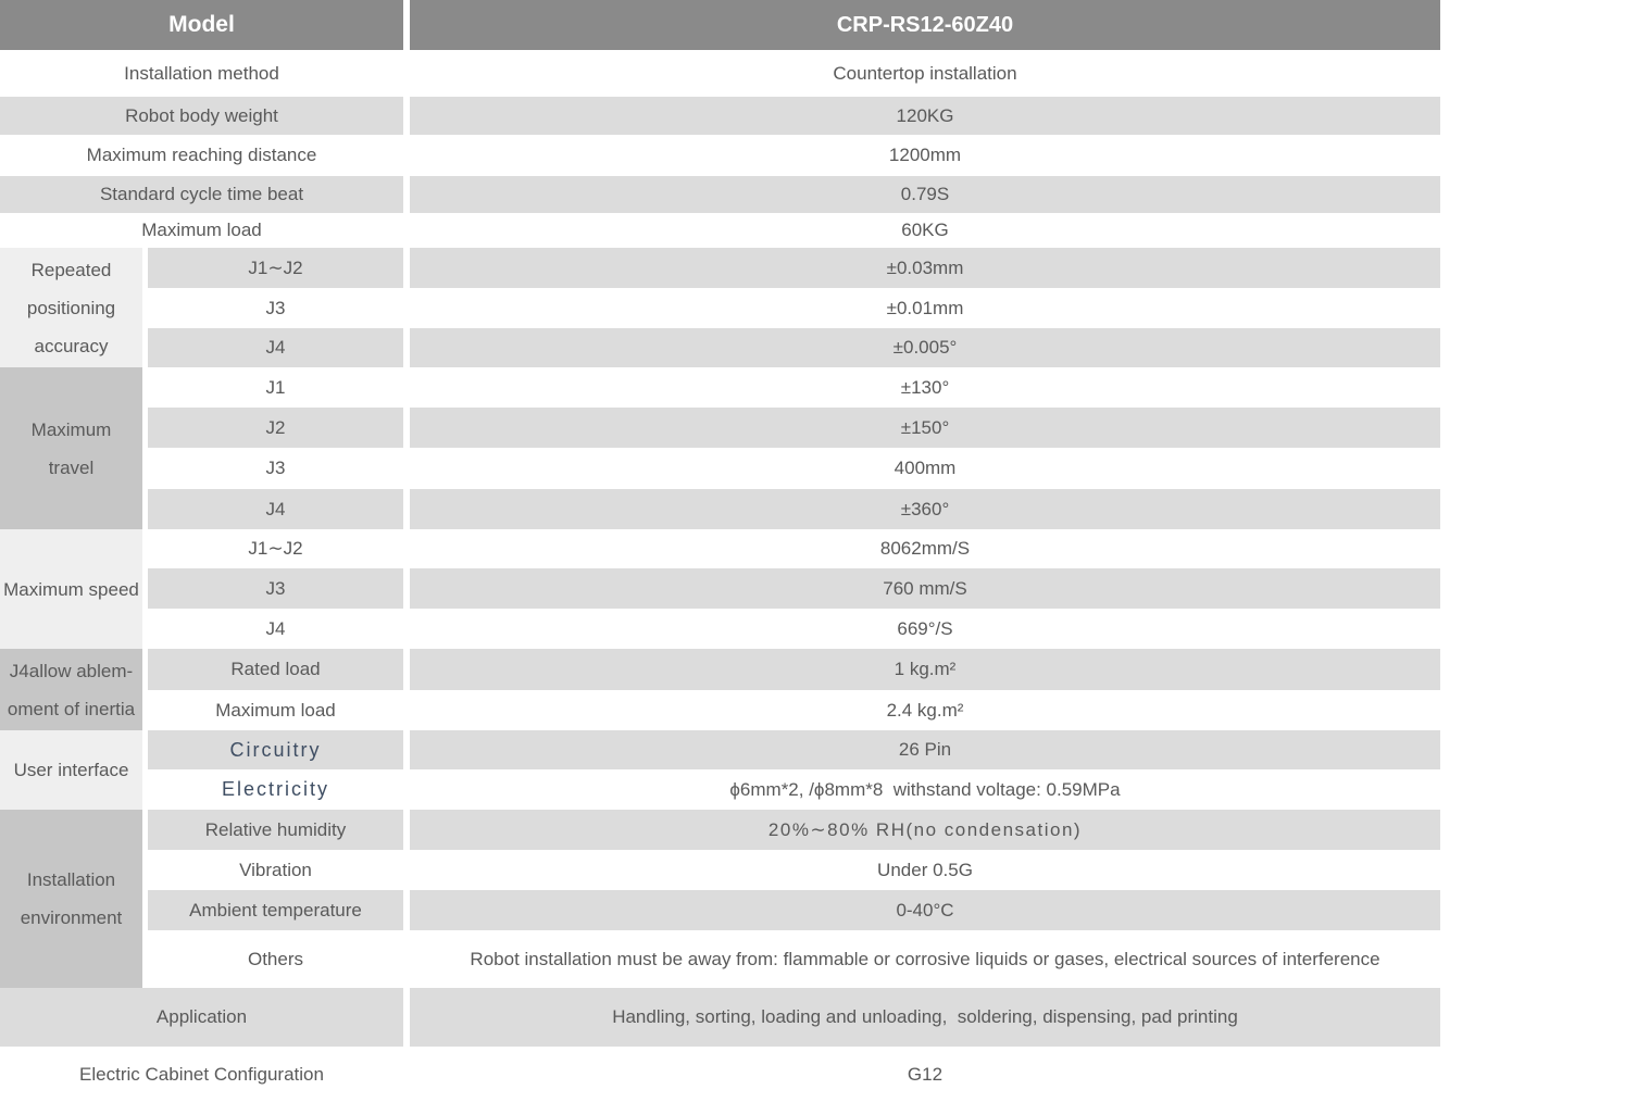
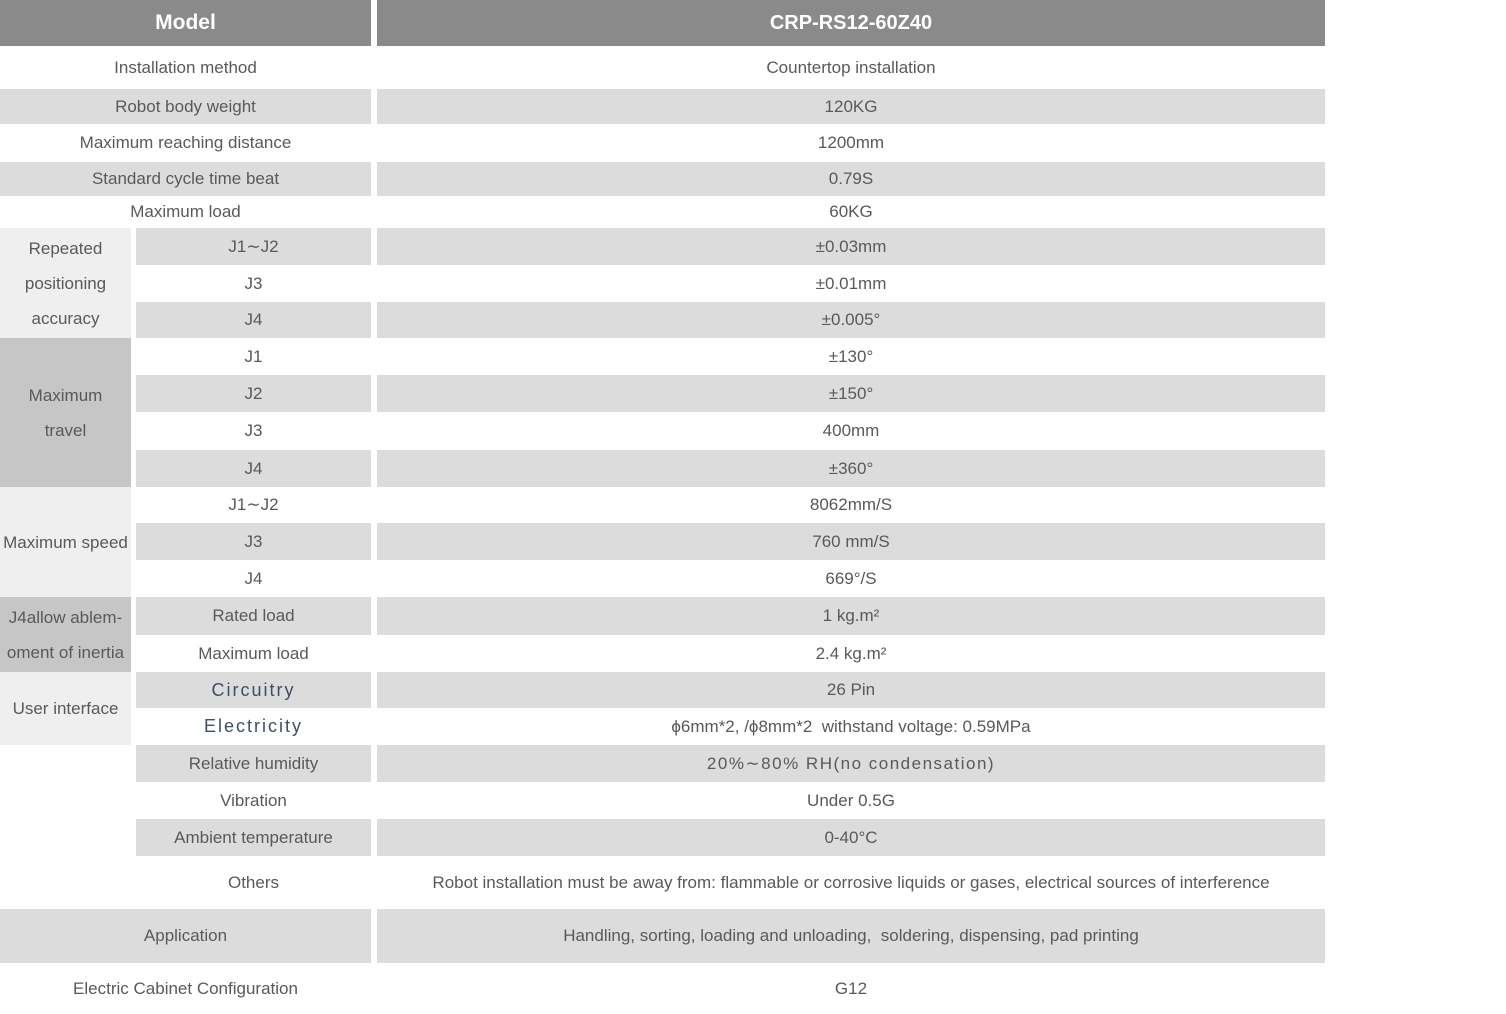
  Model
  CRP-RS12-60Z40
  Installation method
  Countertop installation
  Robot body weight
  120KG
  Maximum reaching distance
  1200mm
  Standard cycle time beat
  0.79S
  Maximum load
  60KG
  Repeated
  positioning
  accuracy
  J1∼J2
  ±0.03mm
  J3
  ±0.01mm
  J4
  ±0.005°
  Maximum
  travel
  J1
  ±130°
  J2
  ±150°
  J3
  400mm
  J4
  ±360°
  Maximum speed
  J1∼J2
  8062mm/S
  J3
  760 mm/S
  J4
  669°/S
  J4allow ablem-
  oment of inertia
  Rated load
  1 kg.m²
  Maximum load
  2.4 kg.m²
  User interface
  Circuitry
  26 Pin
  Electricity
- ϕ6mm*2, /ϕ8mm*8 withstand voltage: 0.59MPa
+ ϕ6mm*2, /ϕ8mm*2 withstand voltage: 0.59MPa
- Installation
- environment
  Relative humidity
  20%∼80% RH(no condensation)
  Vibration
  Under 0.5G
  Ambient temperature
  0-40°C
  Others
  Robot installation must be away from: flammable or corrosive liquids or gases, electrical sources of interference
  Application
  Handling, sorting, loading and unloading, soldering, dispensing, pad printing
  Electric Cabinet Configuration
  G12
